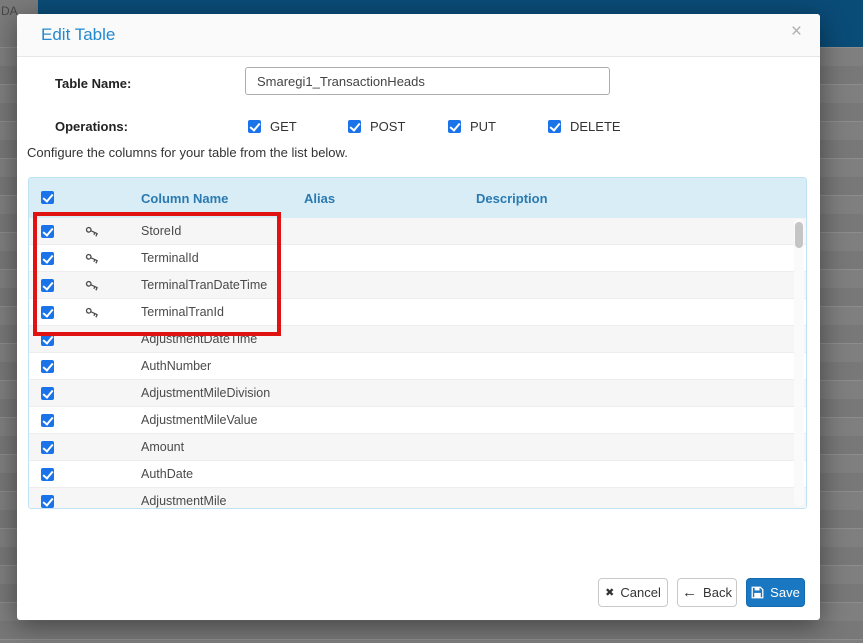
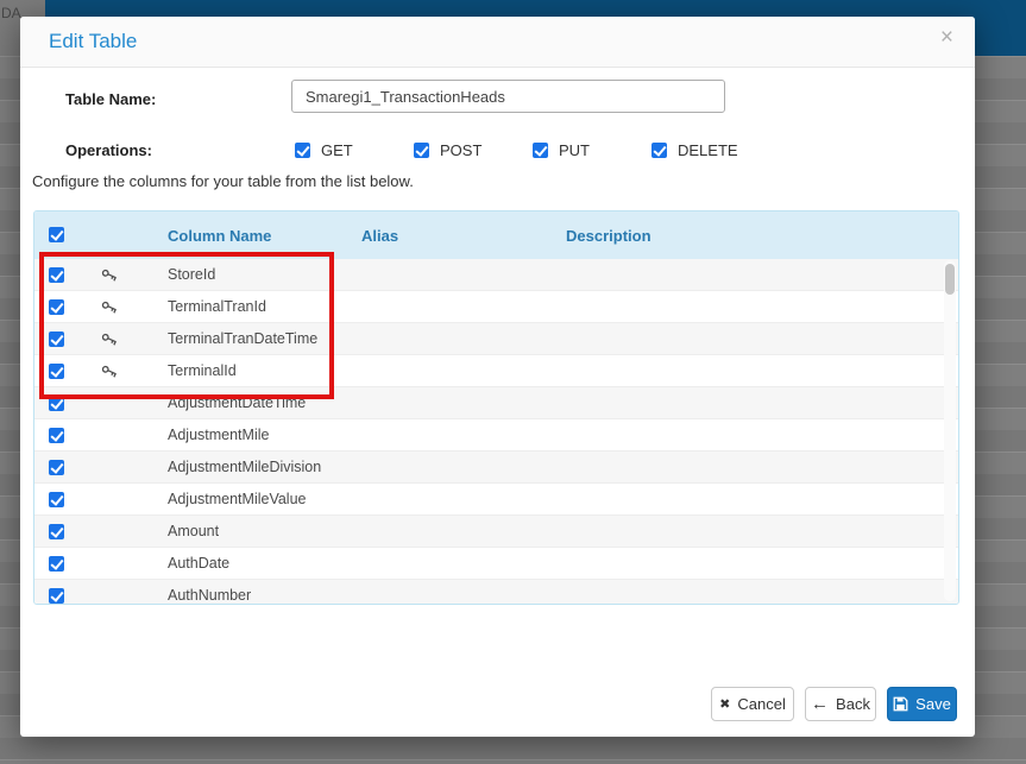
  DA
  Edit Table
  ×
  Table Name:
  Smaregi1_TransactionHeads
  Operations:
  GET
  POST
  PUT
  DELETE
  Configure the columns for your table from the list below.
  Column Name
  Alias
  Description
  StoreId
- TerminalId
+ TerminalTranId
  TerminalTranDateTime
- TerminalTranId
+ TerminalId
  AdjustmentDateTime
- AuthNumber
+ AdjustmentMile
  AdjustmentMileDivision
  AdjustmentMileValue
  Amount
  AuthDate
- AdjustmentMile
+ AuthNumber
  ✖
  Cancel
  ←
  Back
  Save
